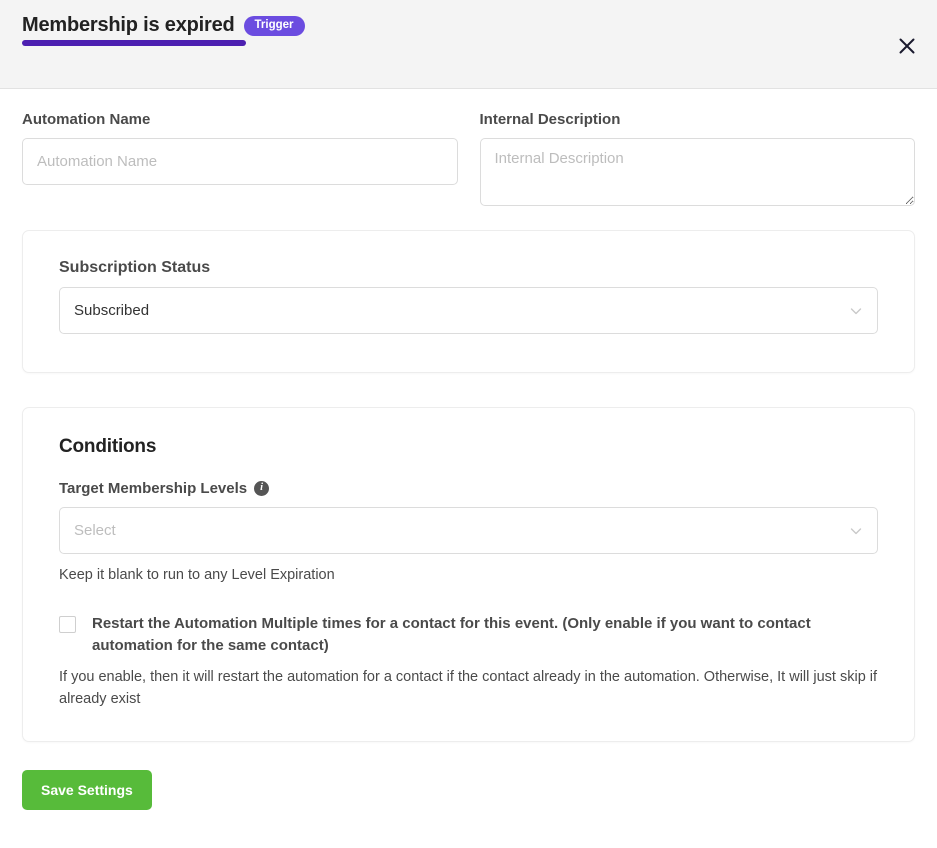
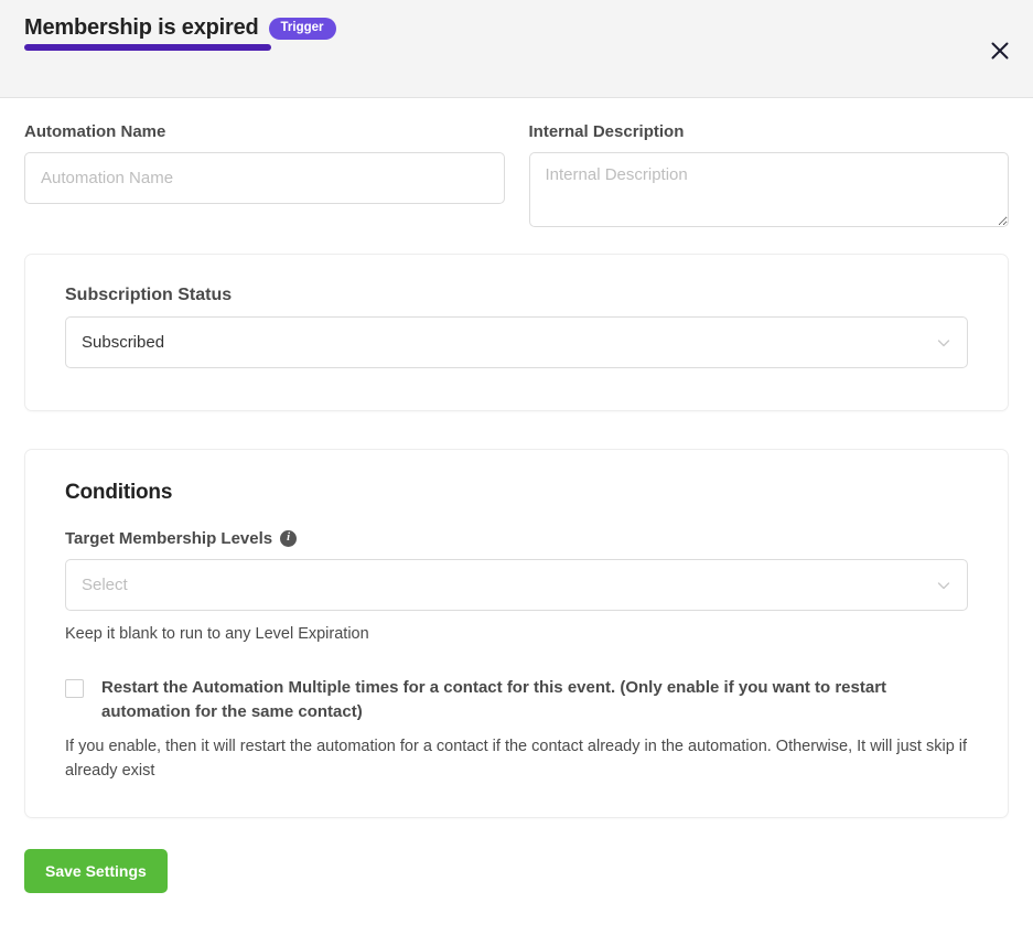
  Membership is expired
  Trigger
  Automation Name
  Automation Name
  Internal Description
  Internal Description
  Subscription Status
  Subscribed
  Conditions
  Target Membership Levels
  i
  Select
  Keep it blank to run to any Level Expiration
- Restart the Automation Multiple times for a contact for this event. (Only enable if you want to contact automation for the same contact)
+ Restart the Automation Multiple times for a contact for this event. (Only enable if you want to restart automation for the same contact)
  If you enable, then it will restart the automation for a contact if the contact already in the automation. Otherwise, It will just skip if already exist
  Save Settings
